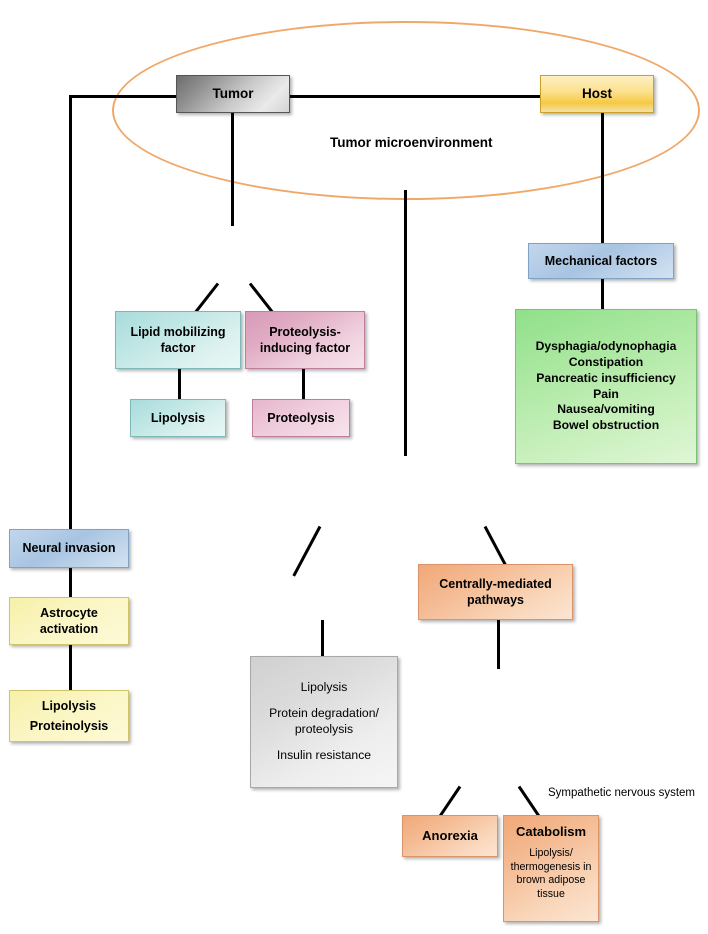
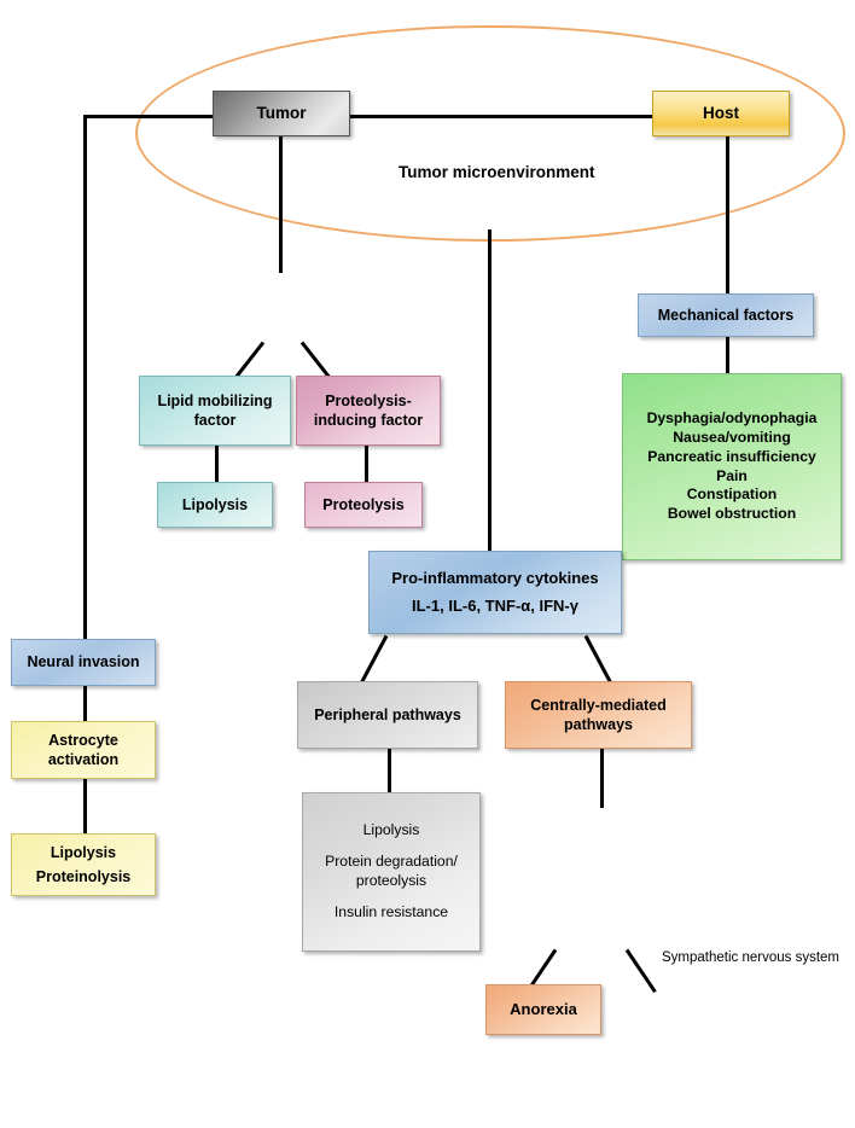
  Tumor microenvironment
  Tumor
  Host
  Mechanical factors
  Lipid mobilizing
  factor
  Proteolysis-
  inducing factor
  Lipolysis
  Proteolysis
  Dysphagia/odynophagia
- Constipation
+ Nausea/vomiting
  Pancreatic insufficiency
  Pain
- Nausea/vomiting
+ Constipation
  Bowel obstruction
+ Pro-inflammatory cytokines
+ IL-1, IL-6, TNF-α, IFN-γ
+ Peripheral pathways
  Centrally-mediated
  pathways
  Lipolysis
  Protein degradation/
  proteolysis
  Insulin resistance
  Sympathetic nervous system
  Anorexia
- Catabolism
- Lipolysis/
- thermogenesis in
- brown adipose
- tissue
  Neural invasion
  Astrocyte
  activation
  Lipolysis
  Proteinolysis
